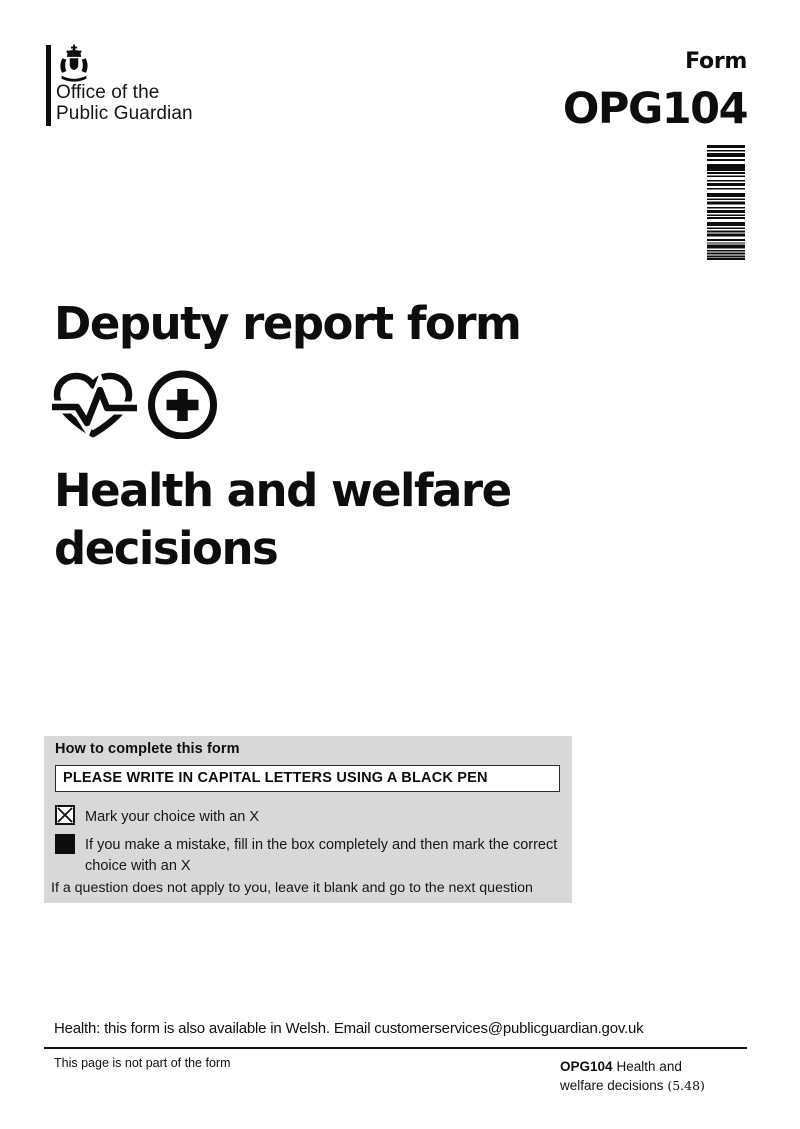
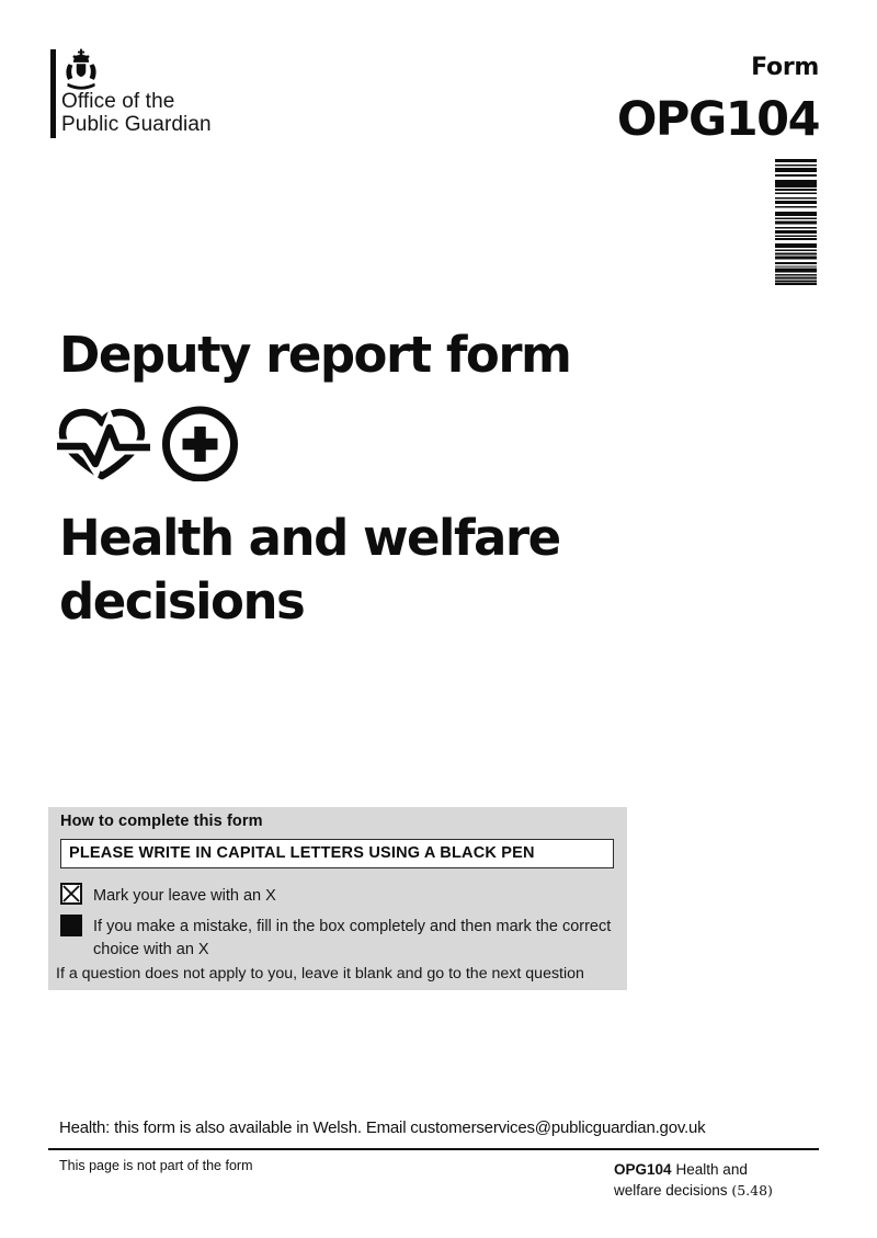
  Office of the
  Public Guardian
  Form
  OPG104
  Deputy report form
  Health and welfare
  decisions
  How to complete this form
  PLEASE WRITE IN CAPITAL LETTERS USING A BLACK PEN
- Mark your choice with an X
+ Mark your leave with an X
  If you make a mistake, fill in the box completely and then mark the correct choice with an X
  If a question does not apply to you, leave it blank and go to the next question
  Health: this form is also available in Welsh. Email customerservices@publicguardian.gov.uk
  This page is not part of the form
  OPG104 Health and
  welfare decisions (5.48)
